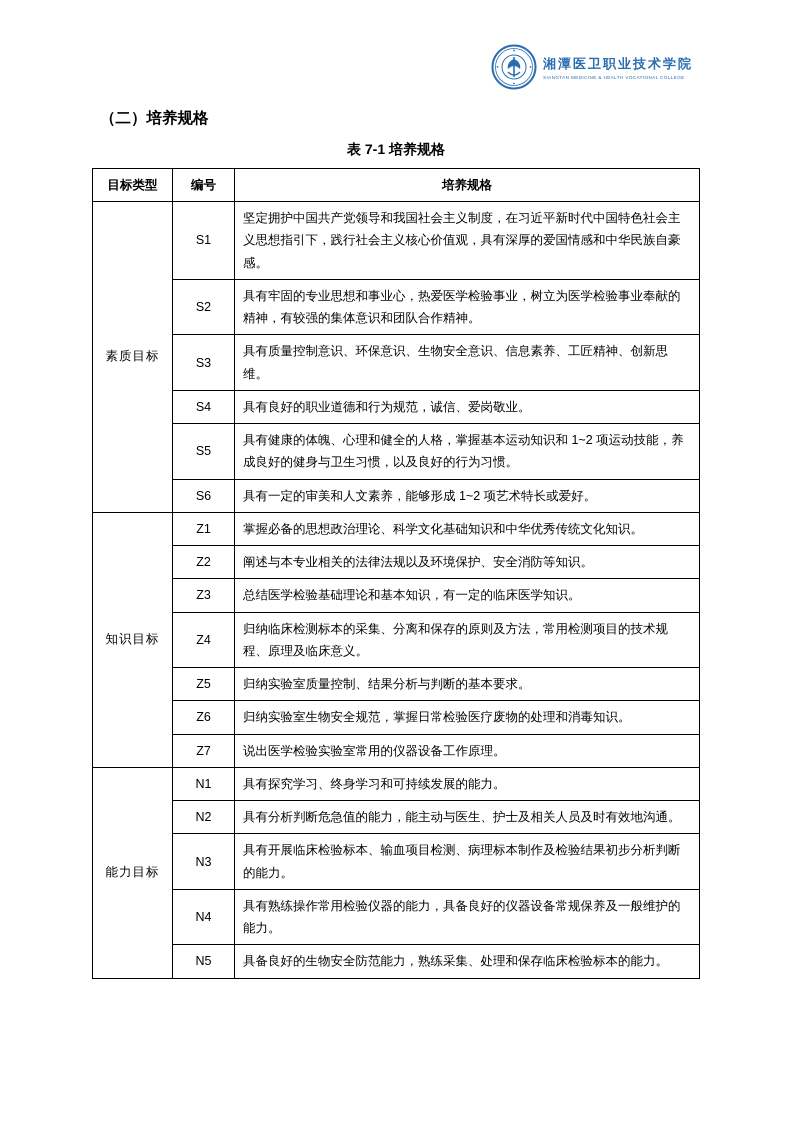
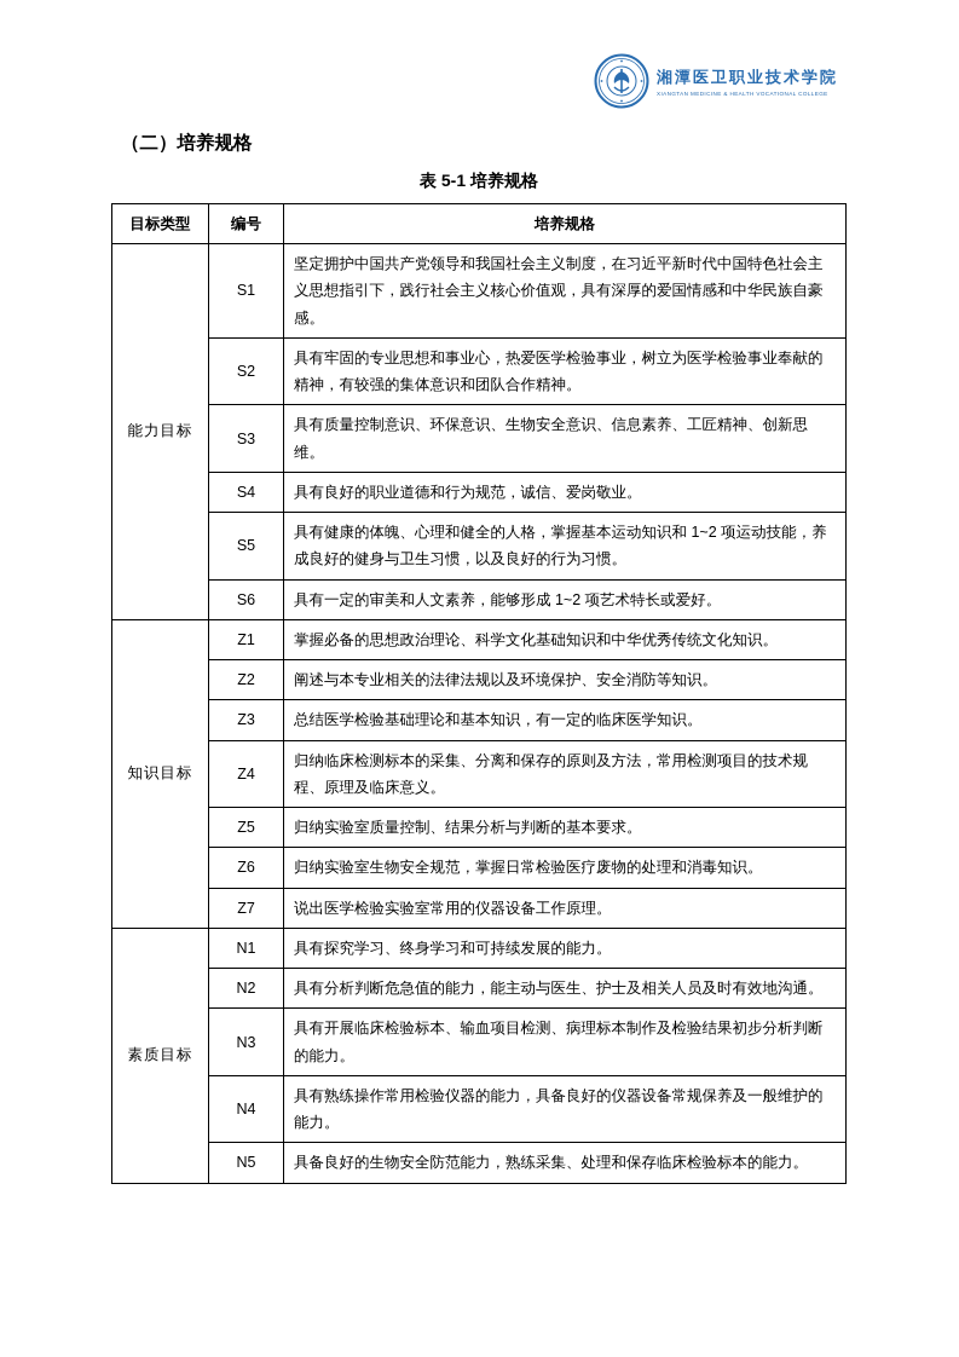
  湘潭医卫职业技术学院
  （二）培养规格
- 表 7-1 培养规格
+ 表 5-1 培养规格
  目标类型	编号	培养规格
- 素质目标	S1	坚定拥护中国共产党领导和我国社会主义制度，在习近平新时代中国特色社会主义思想指引下，践行社会主义核心价值观，具有深厚的爱国情感和中华民族自豪感。
+ 能力目标	S1	坚定拥护中国共产党领导和我国社会主义制度，在习近平新时代中国特色社会主义思想指引下，践行社会主义核心价值观，具有深厚的爱国情感和中华民族自豪感。
  S2	具有牢固的专业思想和事业心，热爱医学检验事业，树立为医学检验事业奉献的精神，有较强的集体意识和团队合作精神。
  S3	具有质量控制意识、环保意识、生物安全意识、信息素养、工匠精神、创新思维。
  S4	具有良好的职业道德和行为规范，诚信、爱岗敬业。
  S5	具有健康的体魄、心理和健全的人格，掌握基本运动知识和 1~2 项运动技能，养成良好的健身与卫生习惯，以及良好的行为习惯。
  S6	具有一定的审美和人文素养，能够形成 1~2 项艺术特长或爱好。
  知识目标	Z1	掌握必备的思想政治理论、科学文化基础知识和中华优秀传统文化知识。
  Z2	阐述与本专业相关的法律法规以及环境保护、安全消防等知识。
  Z3	总结医学检验基础理论和基本知识，有一定的临床医学知识。
  Z4	归纳临床检测标本的采集、分离和保存的原则及方法，常用检测项目的技术规程、原理及临床意义。
  Z5	归纳实验室质量控制、结果分析与判断的基本要求。
  Z6	归纳实验室生物安全规范，掌握日常检验医疗废物的处理和消毒知识。
  Z7	说出医学检验实验室常用的仪器设备工作原理。
- 能力目标	N1	具有探究学习、终身学习和可持续发展的能力。
+ 素质目标	N1	具有探究学习、终身学习和可持续发展的能力。
  N2	具有分析判断危急值的能力，能主动与医生、护士及相关人员及时有效地沟通。
  N3	具有开展临床检验标本、输血项目检测、病理标本制作及检验结果初步分析判断的能力。
  N4	具有熟练操作常用检验仪器的能力，具备良好的仪器设备常规保养及一般维护的能力。
  N5	具备良好的生物安全防范能力，熟练采集、处理和保存临床检验标本的能力。
